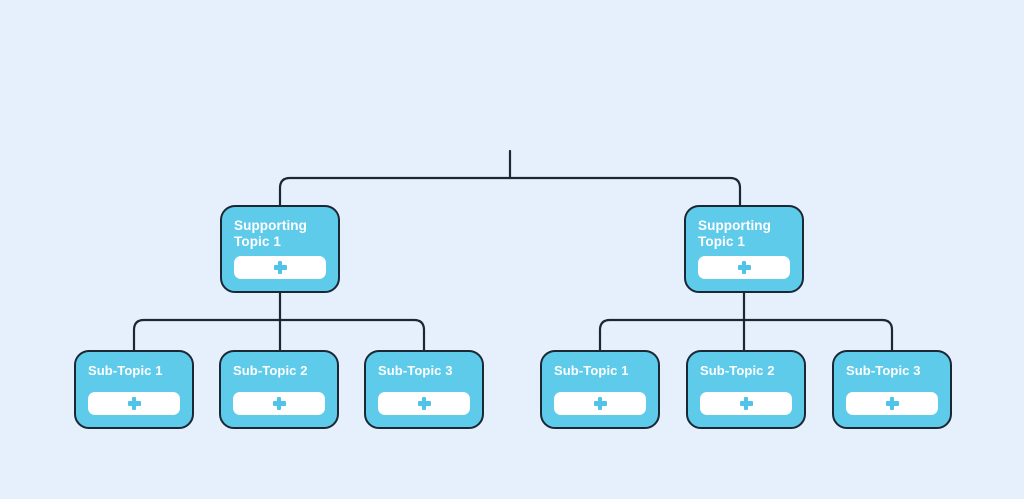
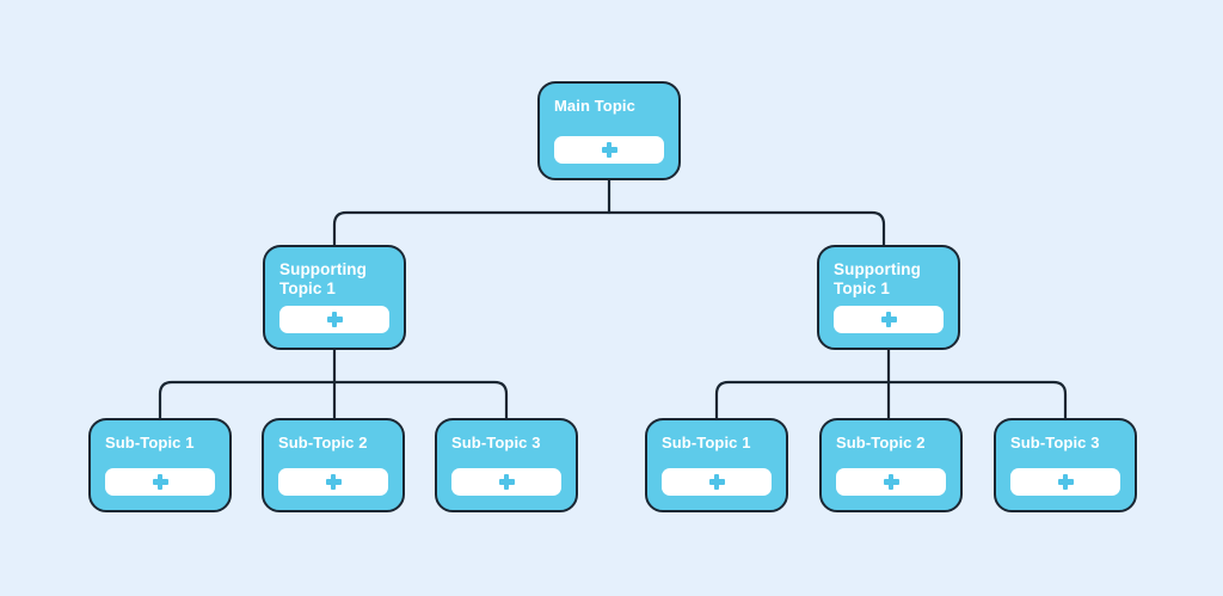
+ Main Topic
  Supporting
  Topic 1
  Supporting
  Topic 1
  Sub-Topic 1
  Sub-Topic 2
  Sub-Topic 3
  Sub-Topic 1
  Sub-Topic 2
  Sub-Topic 3
